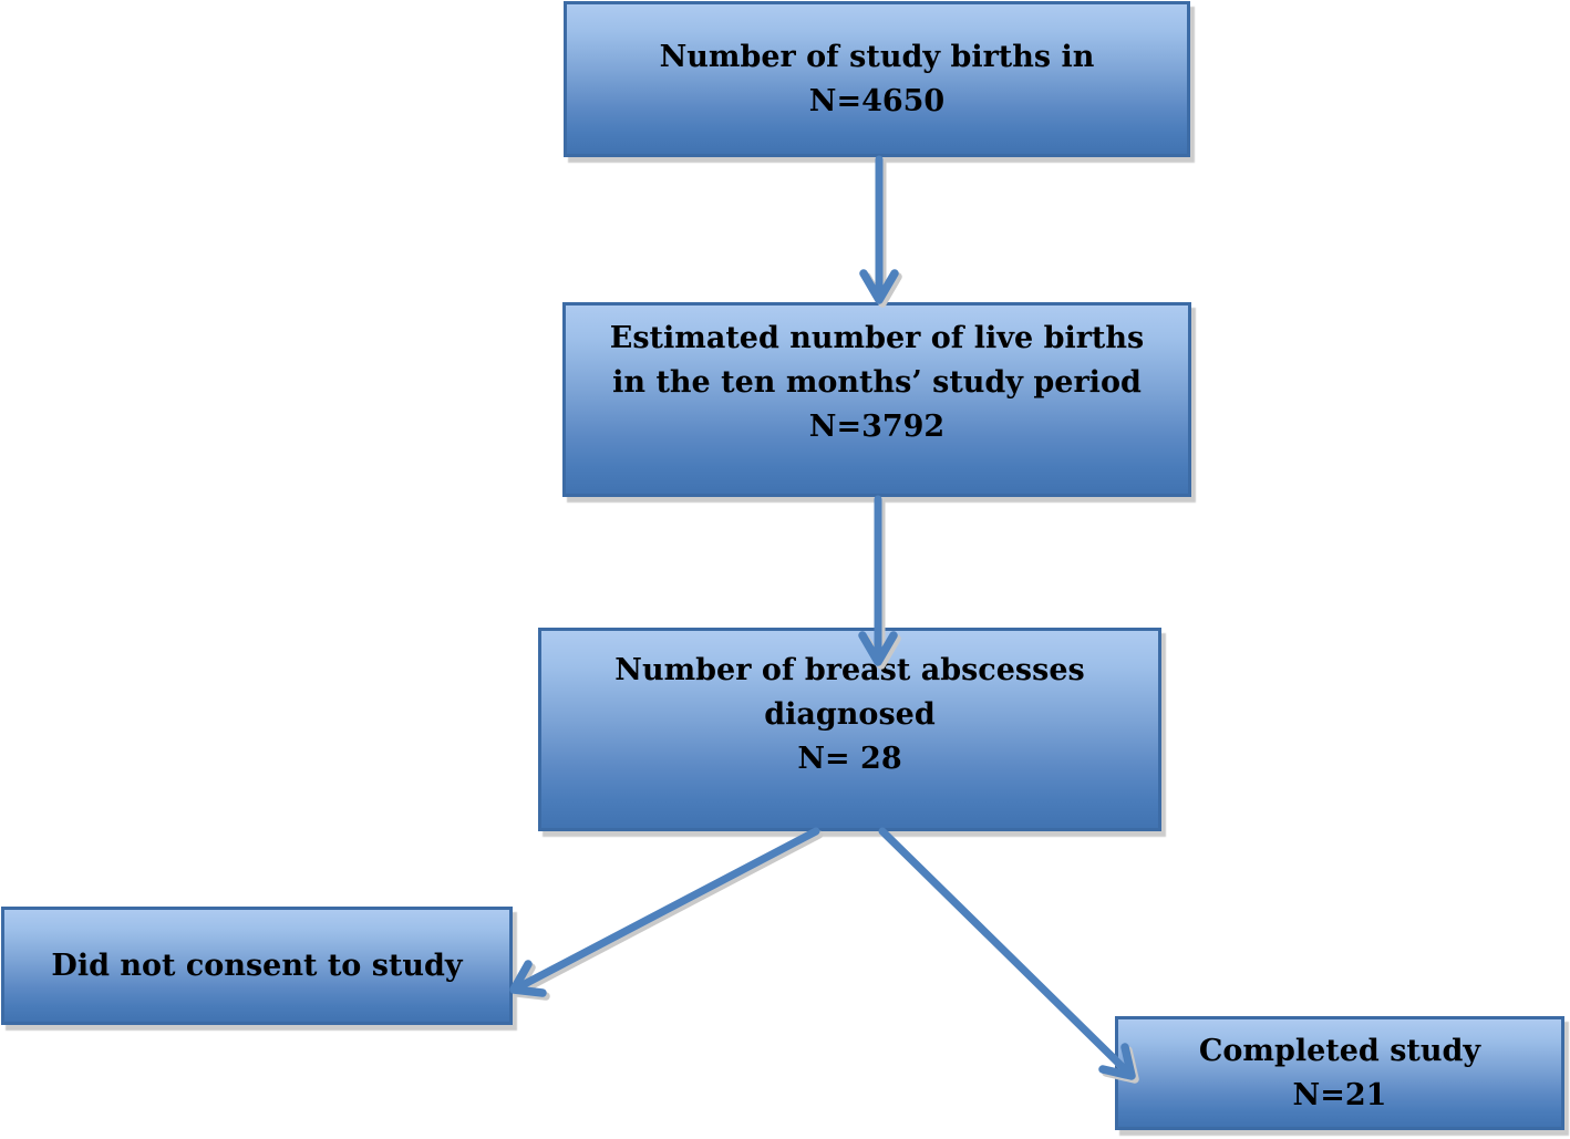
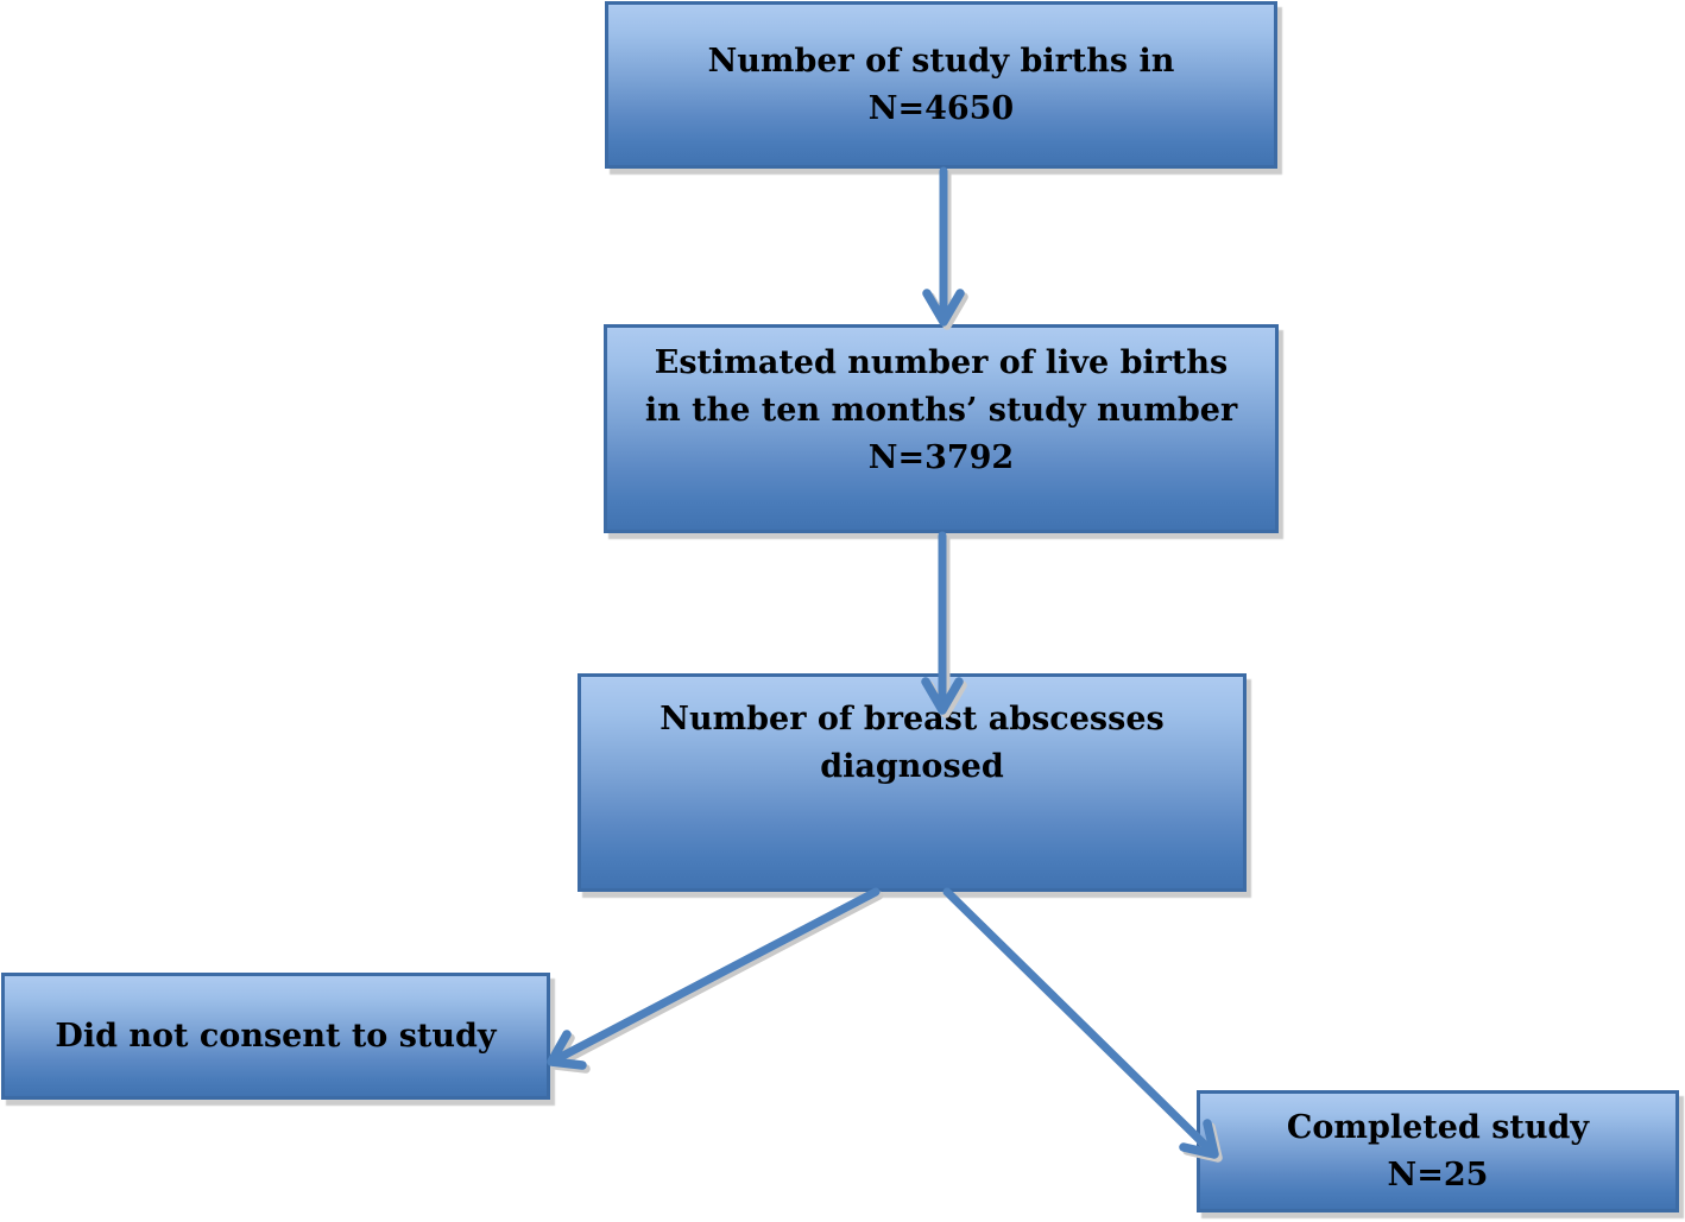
  Number of study births in
  N=4650
  Estimated number of live births
- in the ten months’ study period
+ in the ten months’ study number
  N=3792
  Number of breast abscesses
  diagnosed
- N= 28
  Did not consent to study
  Completed study
- N=21
+ N=25
